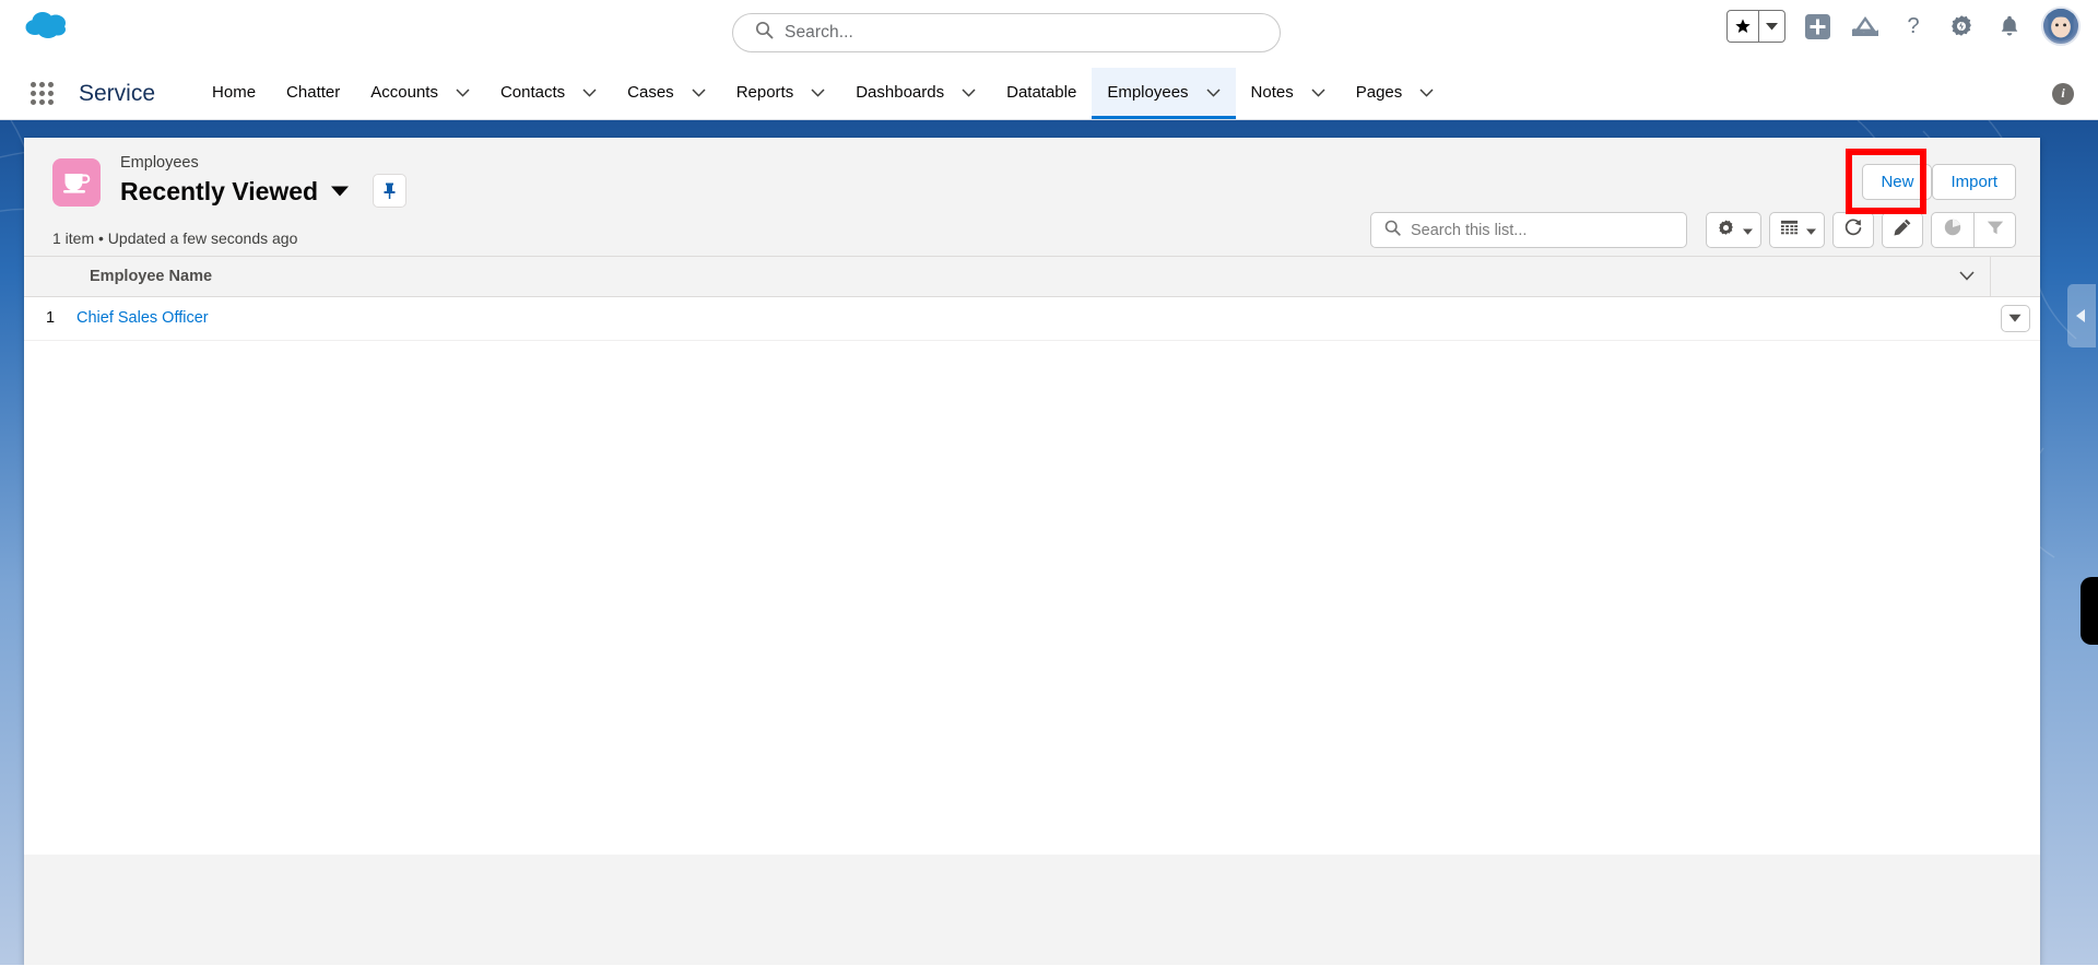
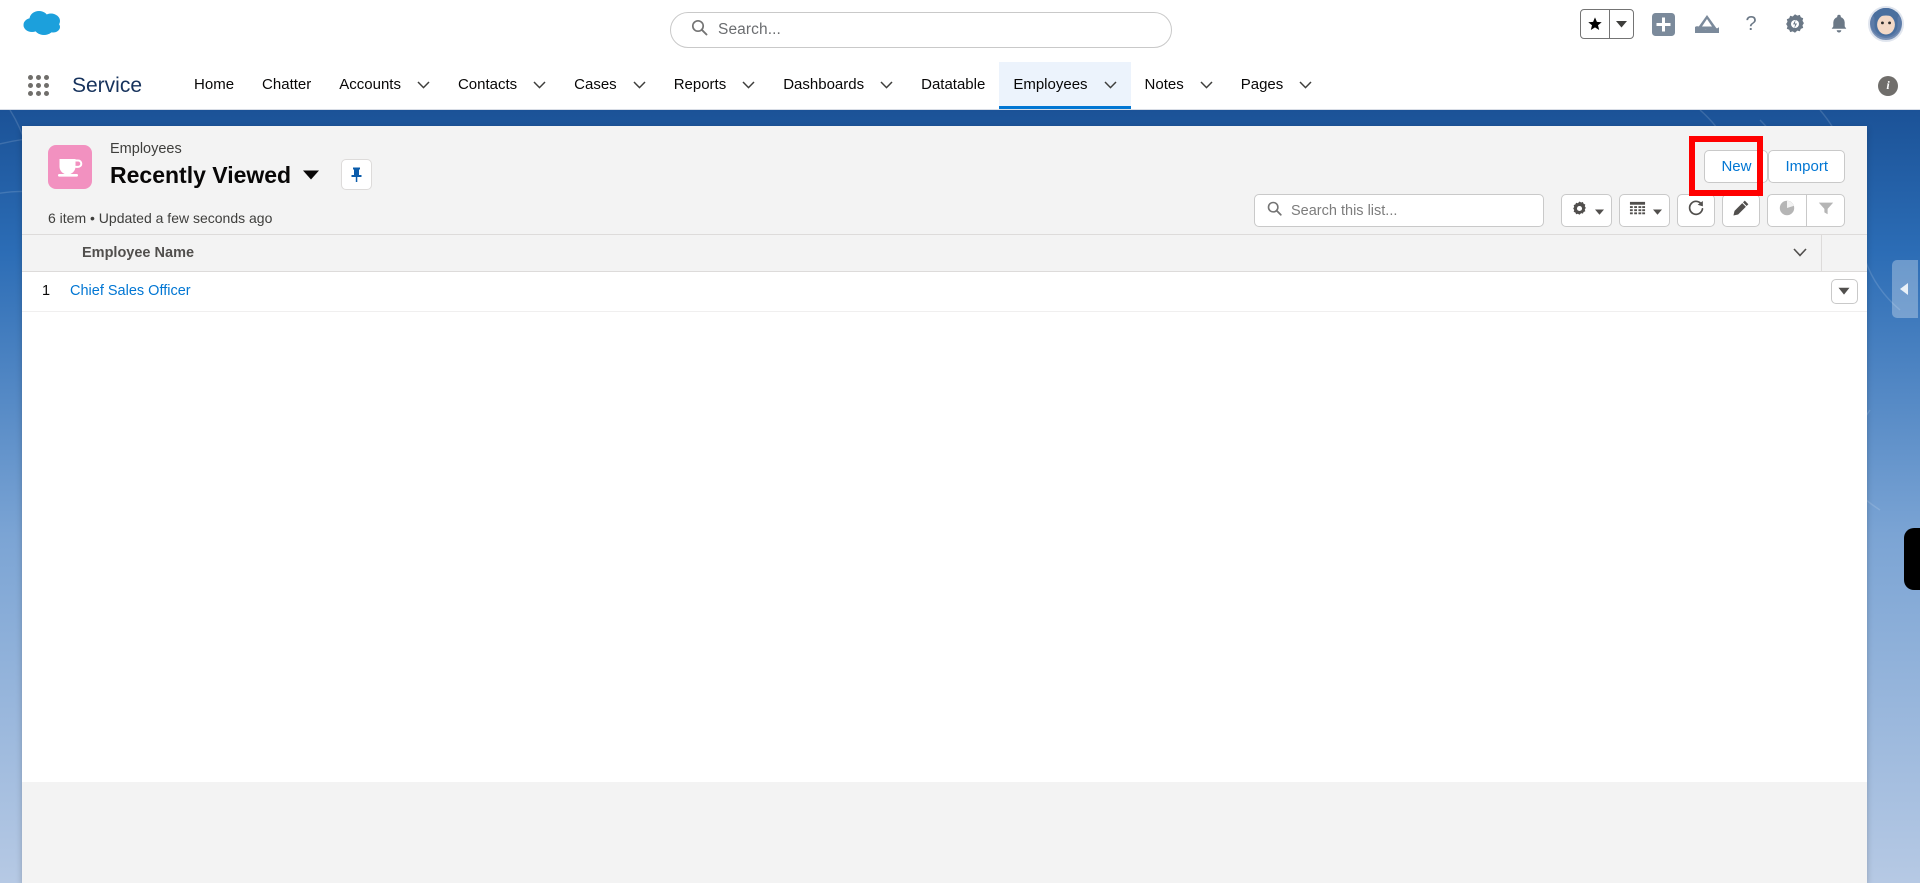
  Search...
  ?
  Service
  Home
  Chatter
  Accounts
  Contacts
  Cases
  Reports
  Dashboards
  Datatable
  Employees
  Notes
  Pages
  i
  Employees
  Recently Viewed
- 1 item • Updated a few seconds ago
+ 6 item • Updated a few seconds ago
  New
  Import
  Search this list...
  	Employee Name
  1	Chief Sales Officer
